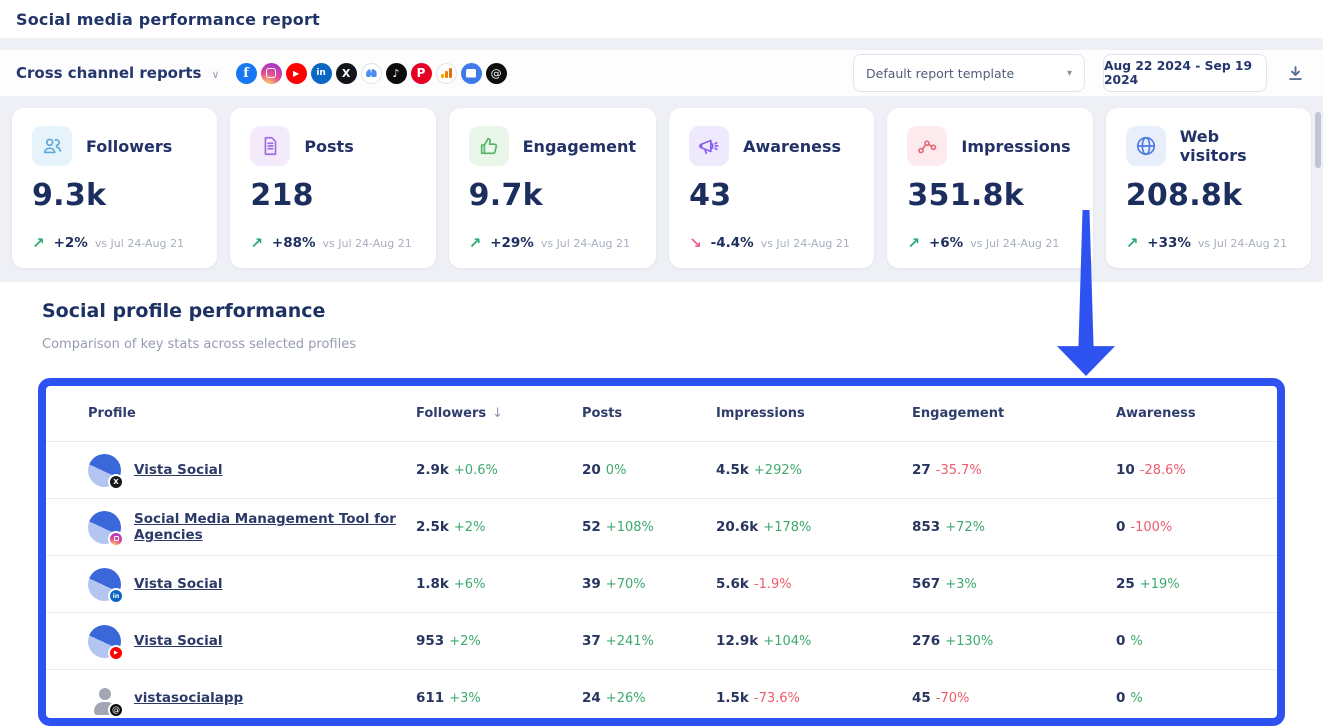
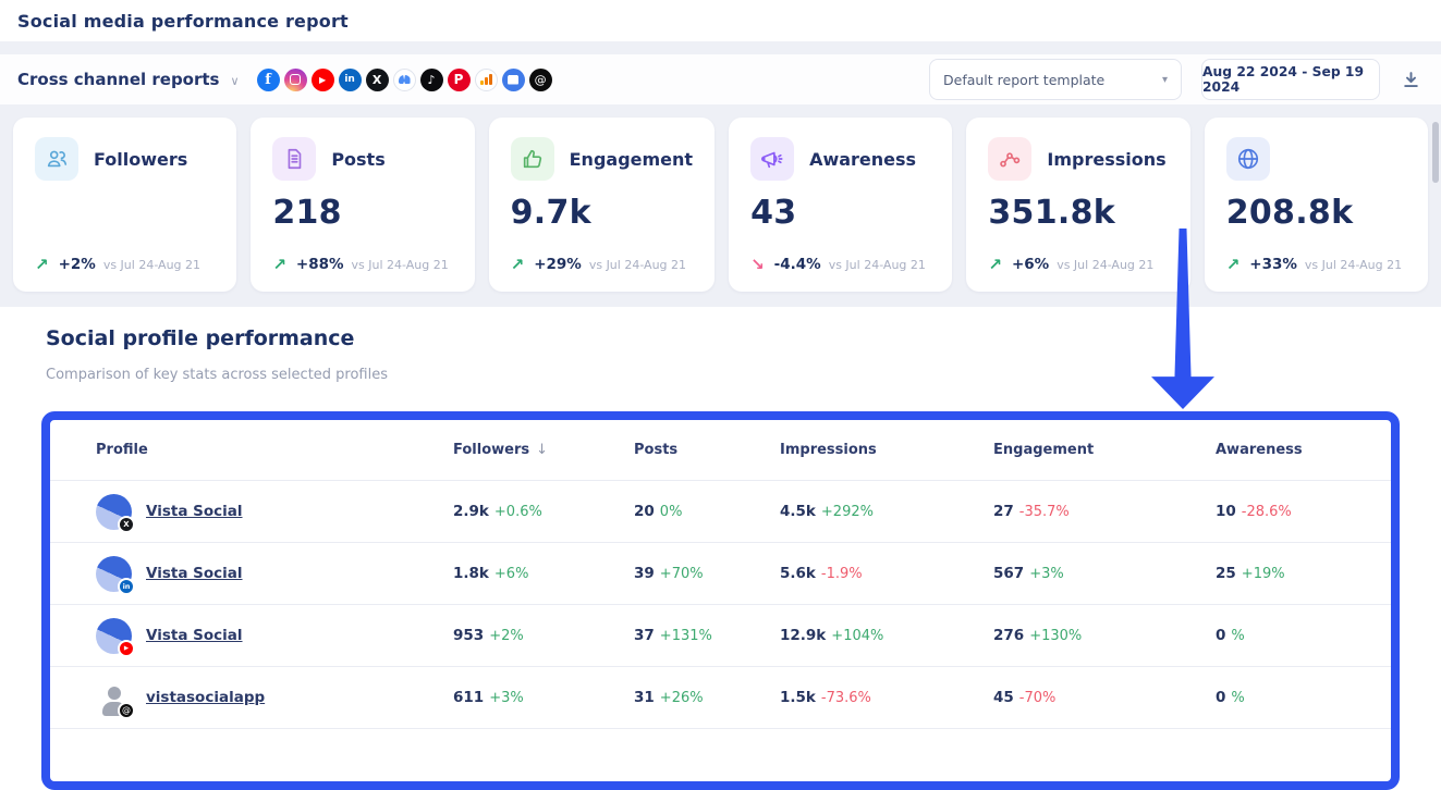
  Social media performance report
  Cross channel reports
  ∨
  f
  ▶
  in
  X
  ♪
  P
  @
  Default report template
  ▾
  Aug 22 2024 - Sep 19 2024
  Followers
- 9.3k
  +2%
  vs Jul 24-Aug 21
  Posts
  218
  +88%
  vs Jul 24-Aug 21
  Engagement
  9.7k
  +29%
  vs Jul 24-Aug 21
  Awareness
  43
  -4.4%
  vs Jul 24-Aug 21
  Impressions
  351.8k
  +6%
  vs Jul 24-Aug 21
- Web visitors
  208.8k
  +33%
  vs Jul 24-Aug 21
  Social profile performance
  Comparison of key stats across selected profiles
  Profile
  Followers ↓
  Posts
  Impressions
  Engagement
  Awareness
  X
  Vista Social
  2.9k +0.6%
  20 0%
  4.5k +292%
  27 -35.7%
  10 -28.6%
- Social Media Management Tool for Agencies
- 2.5k +2%
- 52 +108%
- 20.6k +178%
- 853 +72%
- 0 -100%
  in
  Vista Social
  1.8k +6%
  39 +70%
  5.6k -1.9%
  567 +3%
  25 +19%
  Vista Social
  953 +2%
- 37 +241%
+ 37 +131%
  12.9k +104%
  276 +130%
  0 %
  @
  vistasocialapp
  611 +3%
- 24 +26%
+ 31 +26%
  1.5k -73.6%
  45 -70%
  0 %
